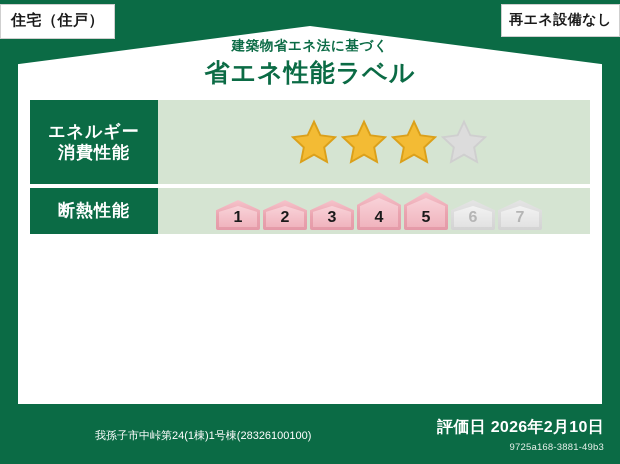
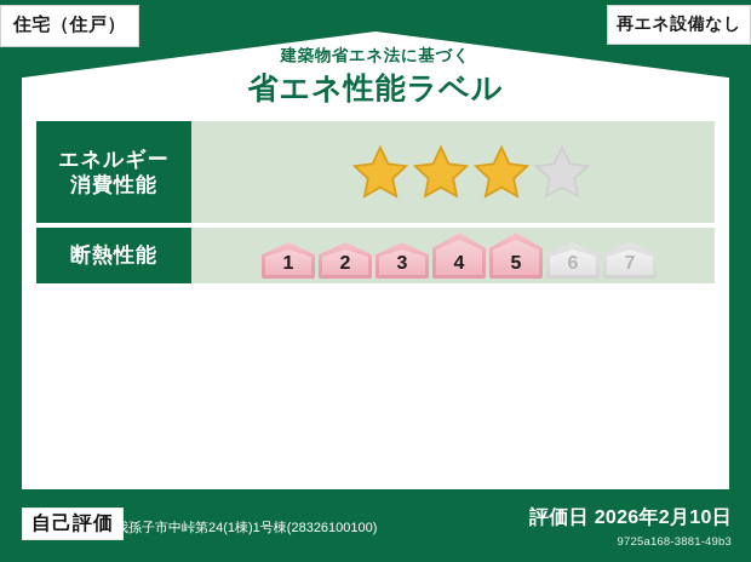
  住宅（住戸）
  再エネ設備なし
  建築物省エネ法に基づく
  省エネ性能ラベル
  エネルギー
  消費性能
  断熱性能
  1
  2
  3
  4
  5
  6
  7
+ 自己評価
  我孫子市中峠第24(1棟)1号棟(28326100100)
  評価日 2026年2月10日
  9725a168-3881-49b3
